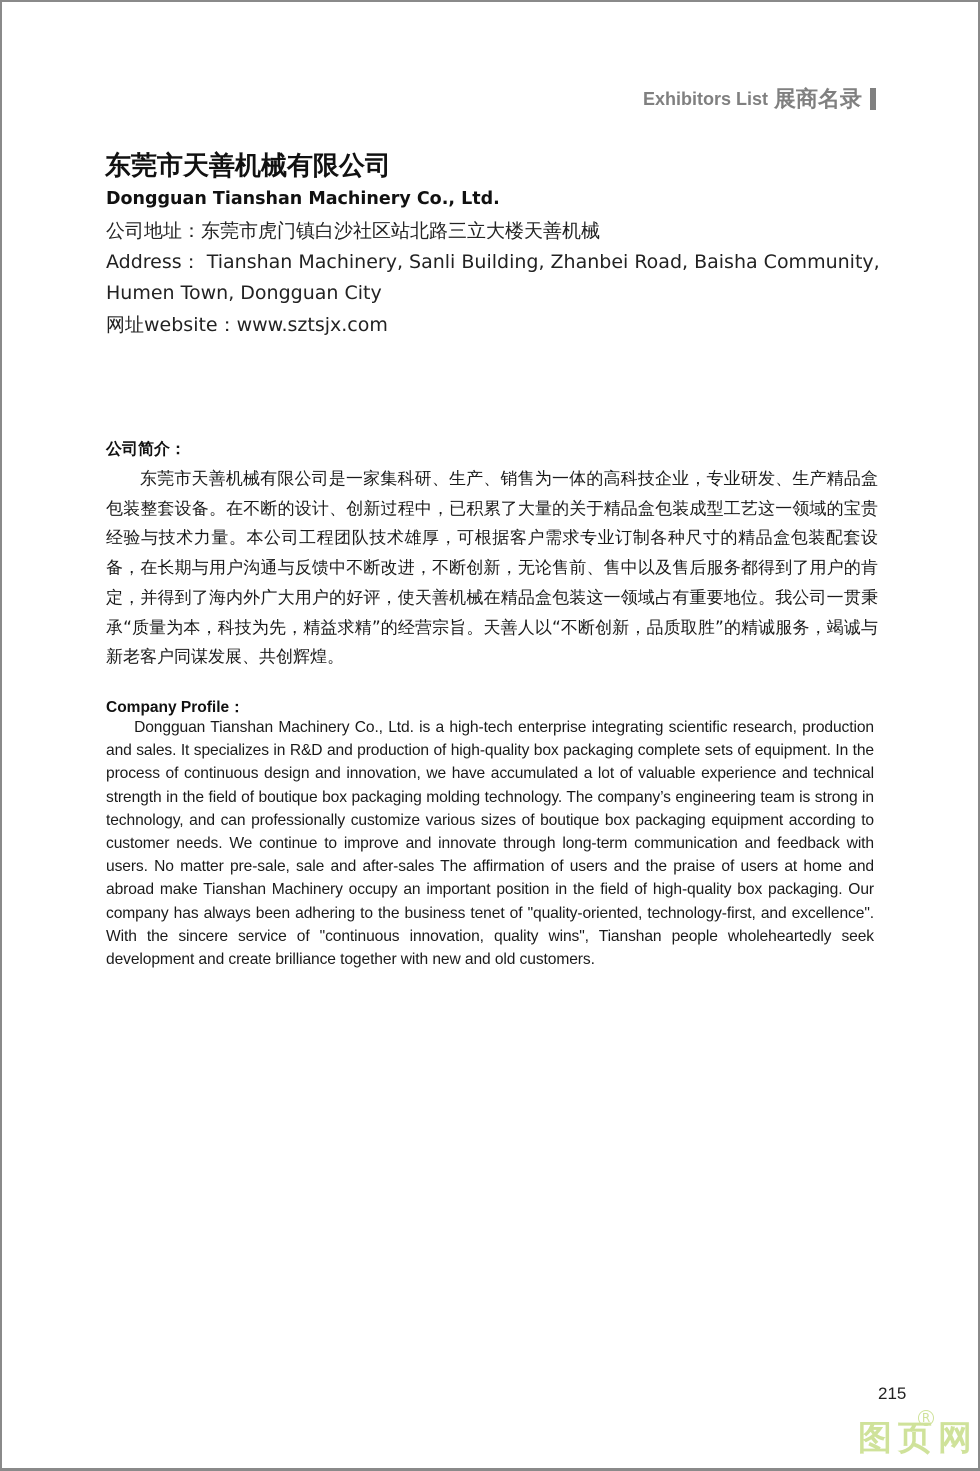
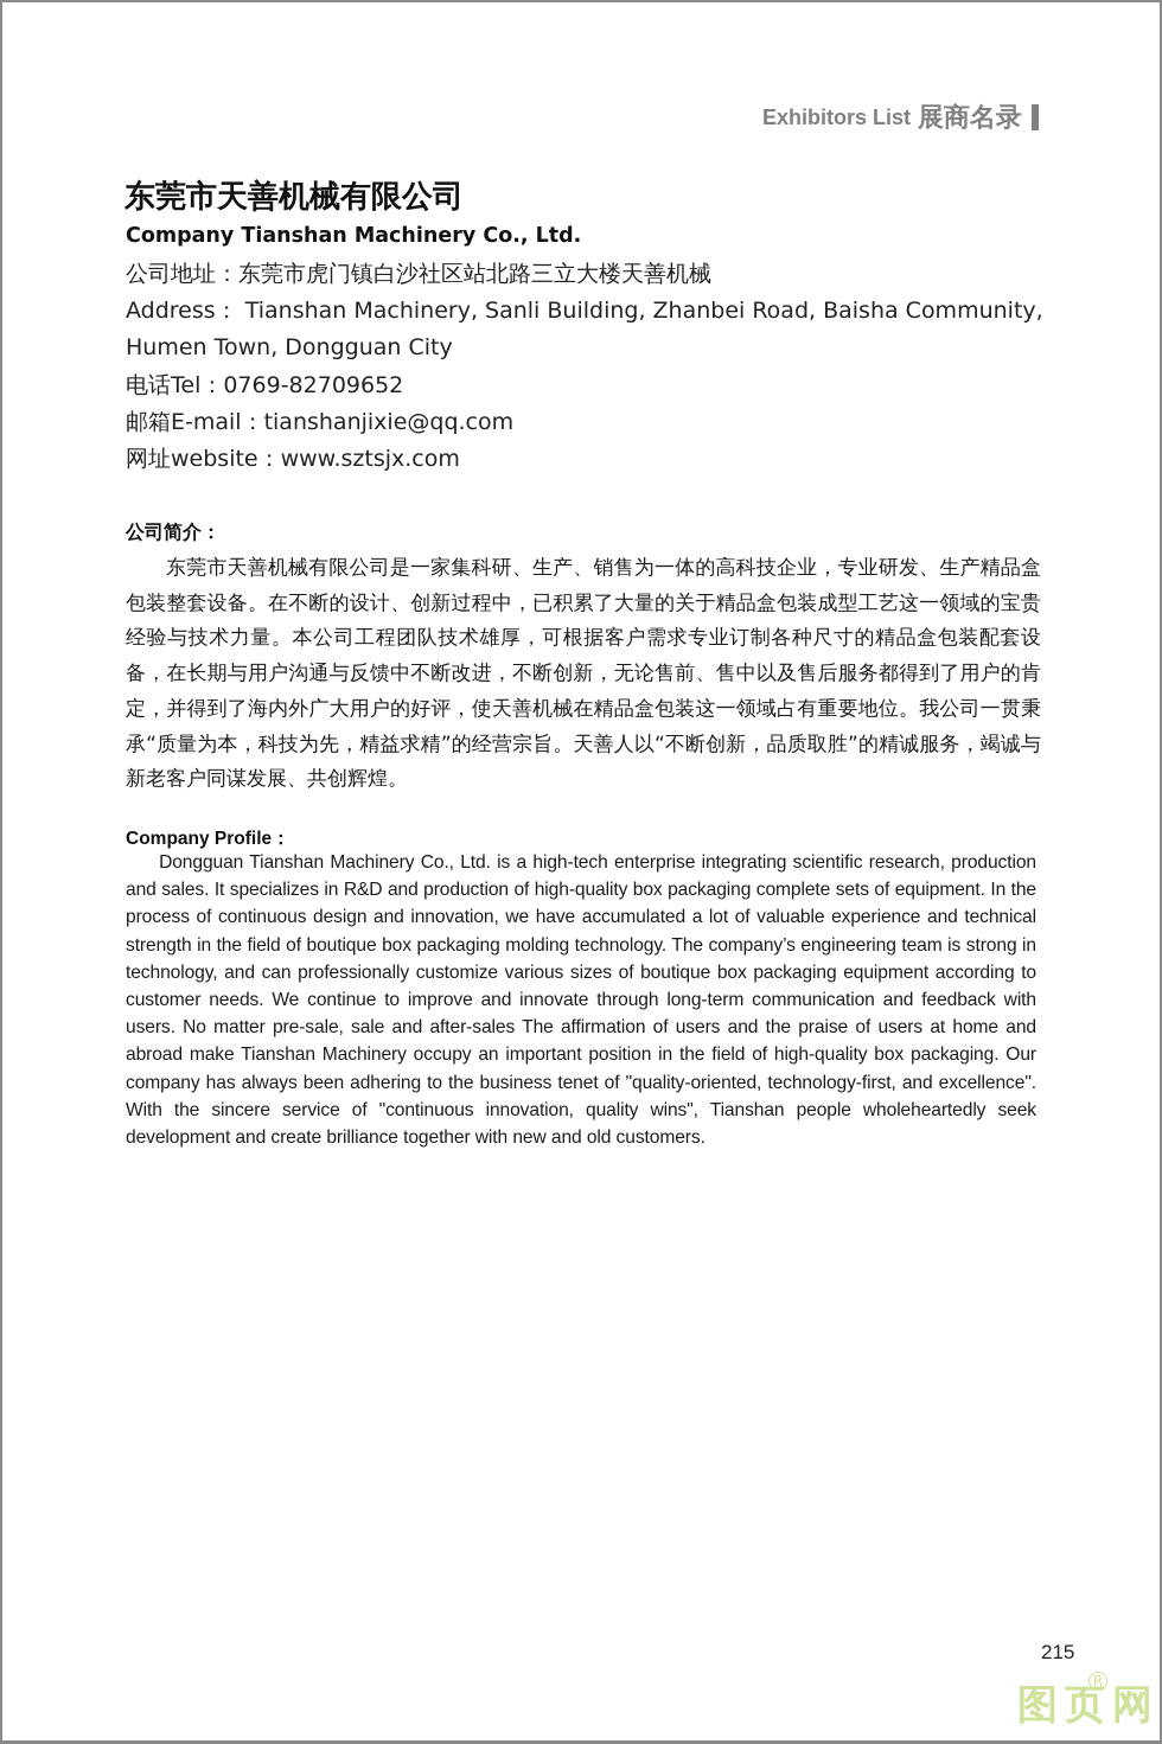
  Exhibitors List
  展商名录
  东莞市天善机械有限公司
- Dongguan Tianshan Machinery Co., Ltd.
+ Company Tianshan Machinery Co., Ltd.
  公司地址：东莞市虎门镇白沙社区站北路三立大楼天善机械
  Address： Tianshan Machinery, Sanli Building, Zhanbei Road, Baisha Community,
  Humen Town, Dongguan City
+ 电话Tel：0769-82709652
+ 邮箱E-mail：tianshanjixie@qq.com
  网址website：www.sztsjx.com
  公司简介：
  东莞市天善机械有限公司是一家集科研、生产、销售为一体的高科技企业，专业研发、生产精品盒包装整套设备。在不断的设计、创新过程中，已积累了大量的关于精品盒包装成型工艺这一领域的宝贵经验与技术力量。本公司工程团队技术雄厚，可根据客户需求专业订制各种尺寸的精品盒包装配套设备，在长期与用户沟通与反馈中不断改进，不断创新，无论售前、售中以及售后服务都得到了用户的肯定，并得到了海内外广大用户的好评，使天善机械在精品盒包装这一领域占有重要地位。我公司一贯秉承“质量为本，科技为先，精益求精”的经营宗旨。天善人以“不断创新，品质取胜”的精诚服务，竭诚与新老客户同谋发展、共创辉煌。
  Company Profile：
  Dongguan Tianshan Machinery Co., Ltd. is a high-tech enterprise integrating scientific research, production and sales. It specializes in R&D and production of high-quality box packaging complete sets of equipment. In the process of continuous design and innovation, we have accumulated a lot of valuable experience and technical strength in the field of boutique box packaging molding technology. The company’s engineering team is strong in technology, and can professionally customize various sizes of boutique box packaging equipment according to customer needs. We continue to improve and innovate through long-term communication and feedback with users. No matter pre-sale, sale and after-sales The affirmation of users and the praise of users at home and abroad make Tianshan Machinery occupy an important position in the field of high-quality box packaging. Our company has always been adhering to the business tenet of "quality-oriented, technology-first, and excellence". With the sincere service of "continuous innovation, quality wins", Tianshan people wholeheartedly seek development and create brilliance together with new and old customers.
  215
  图页网
  R
